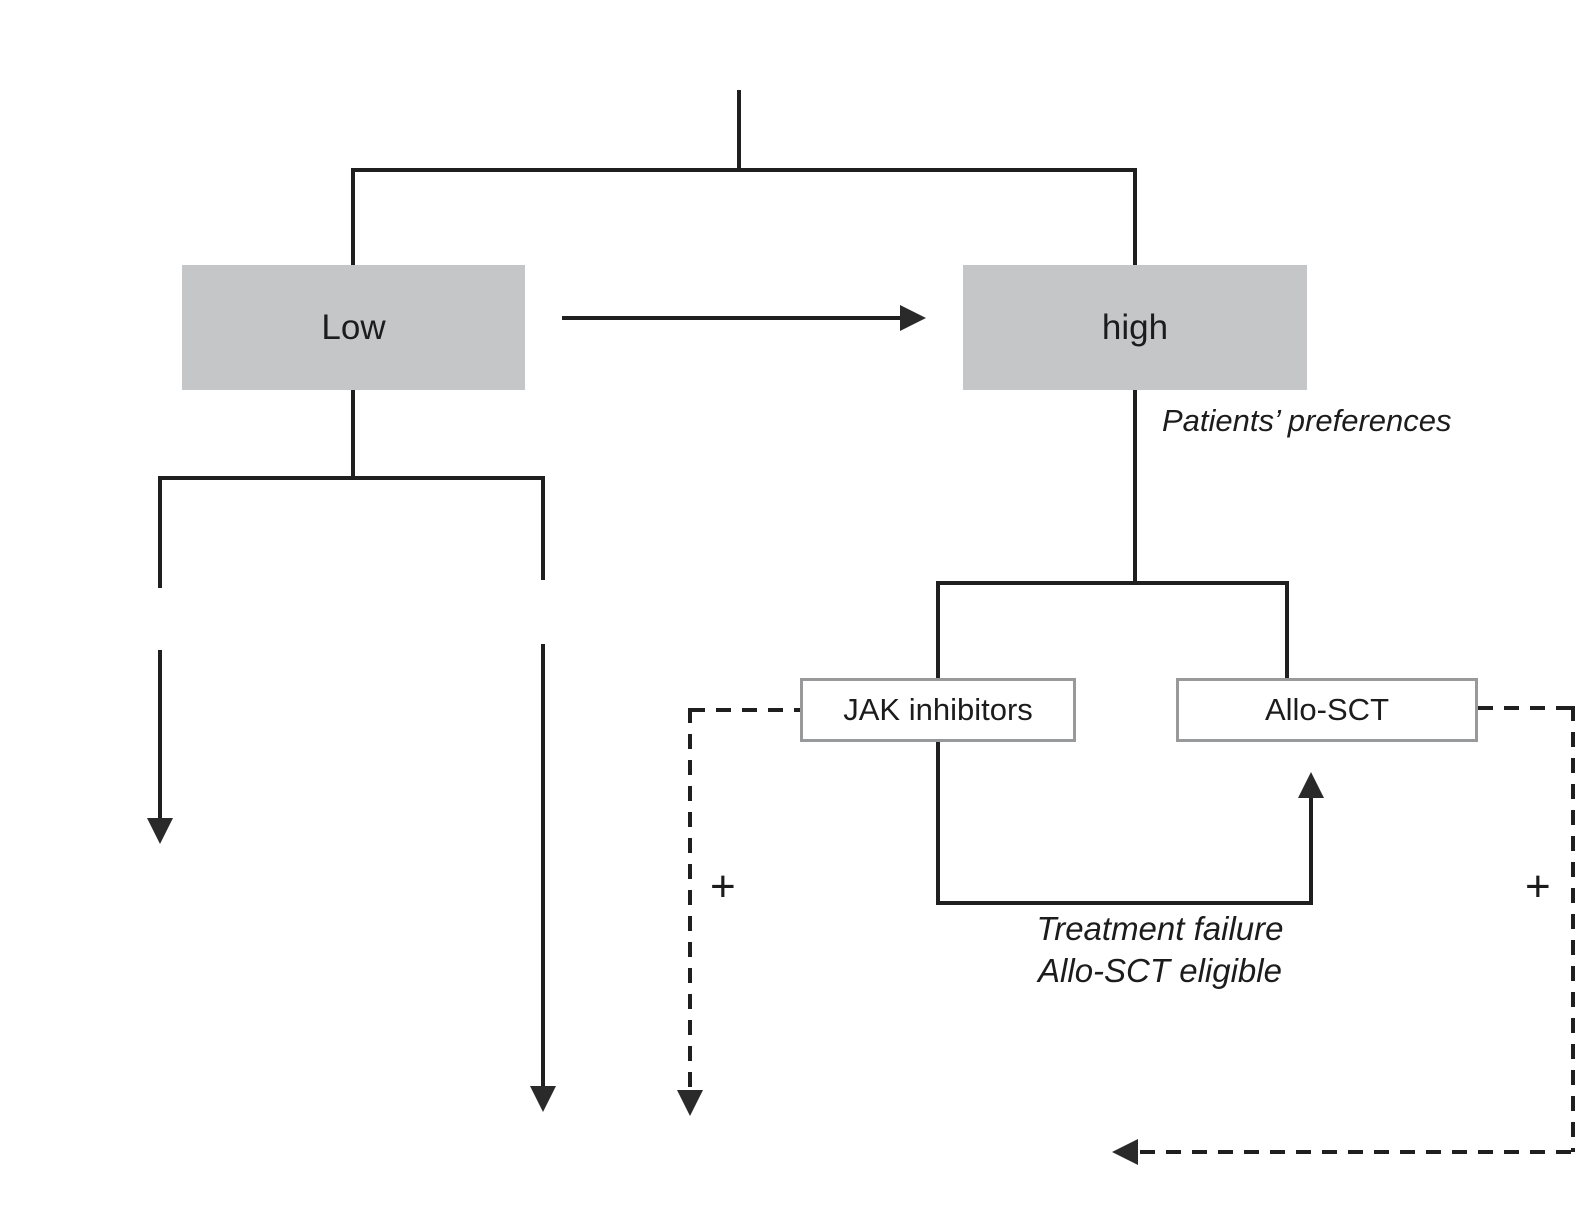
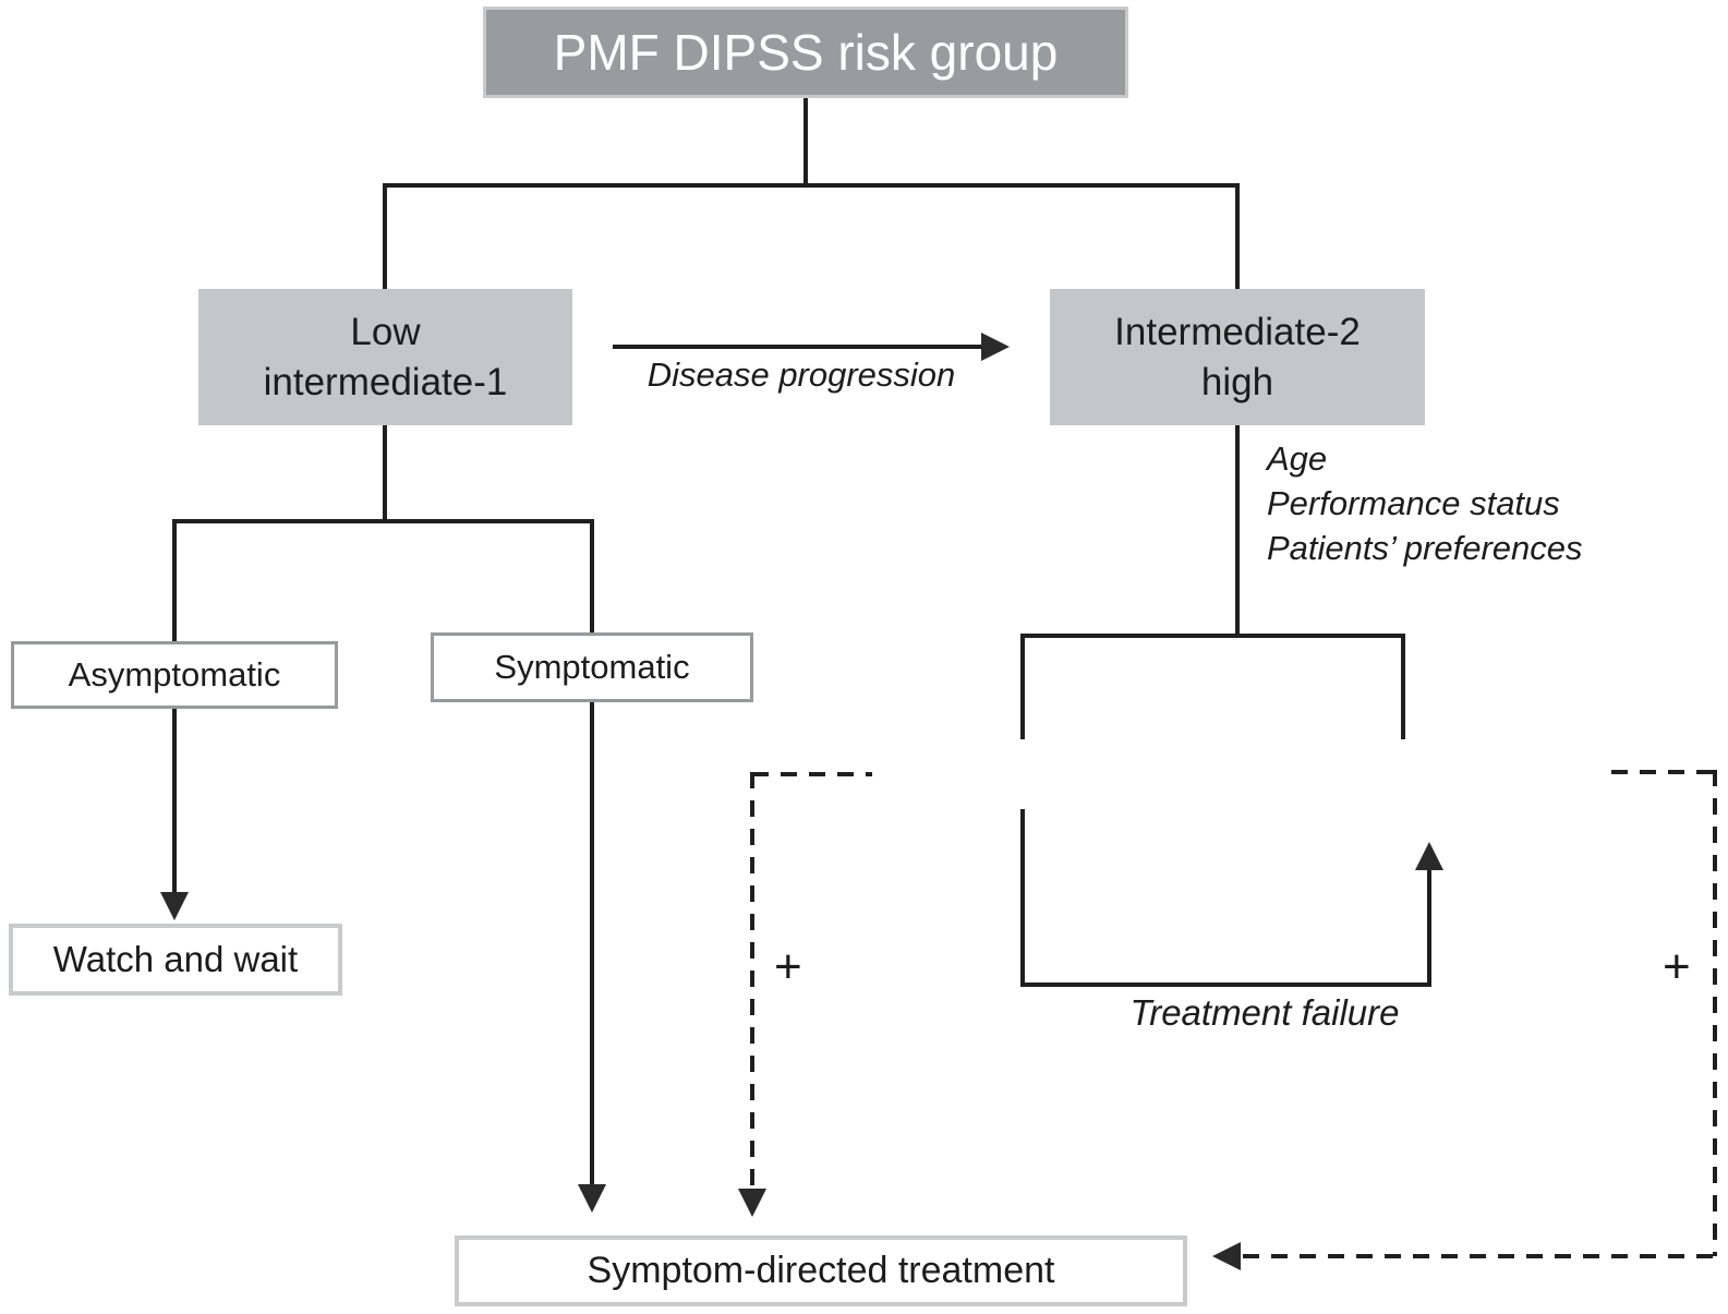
+ PMF DIPSS risk group
  Low
+ intermediate-1
+ Intermediate-2
  high
+ Disease progression
+ Asymptomatic
+ Symptomatic
+ Watch and wait
+ Age
+ Performance status
  Patients’ preferences
- JAK inhibitors
- Allo-SCT
  Treatment failure
- Allo-SCT eligible
  +
  +
+ Symptom-directed treatment
